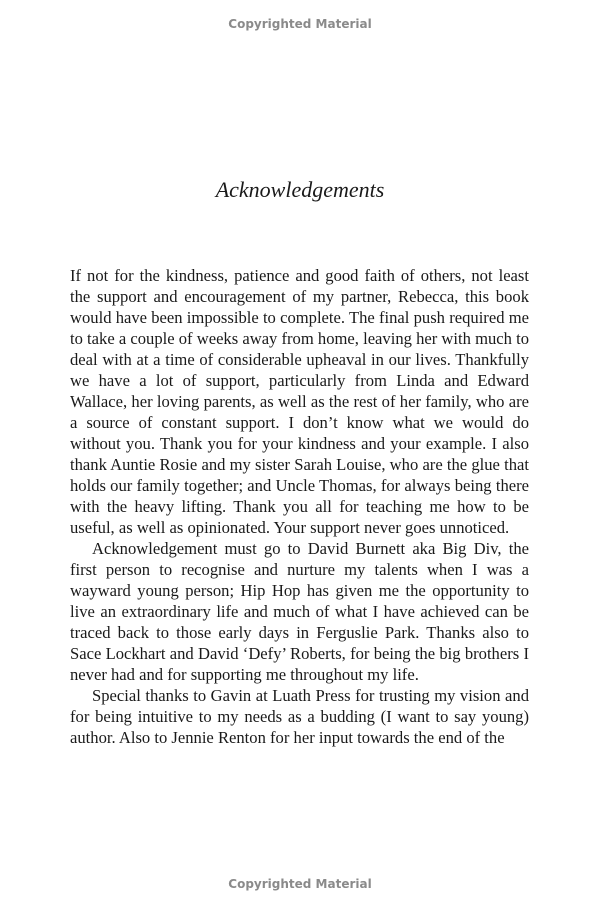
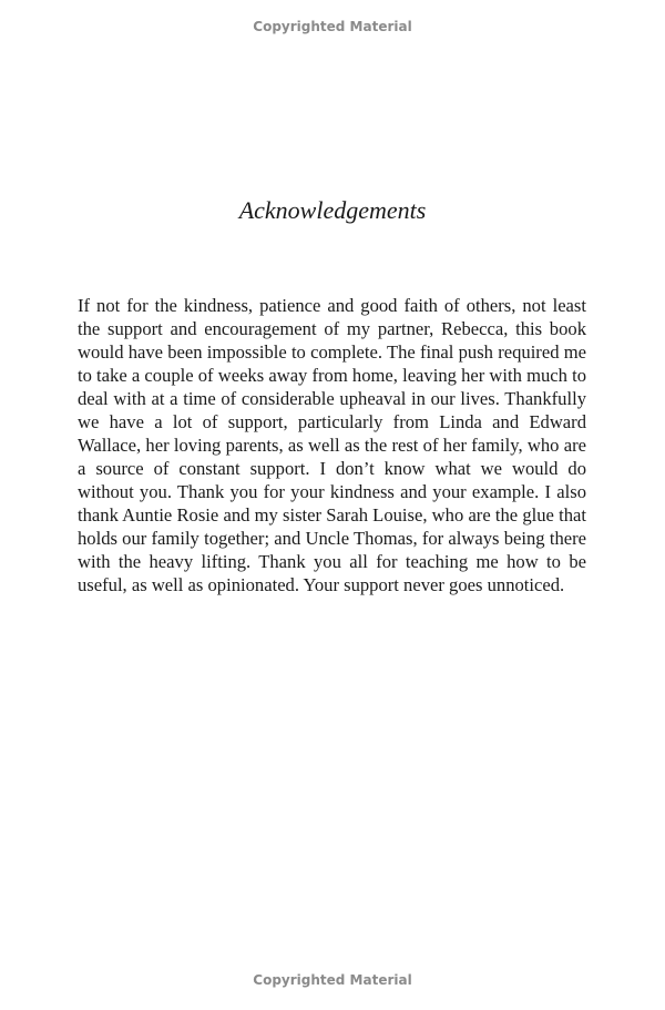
  Copyrighted Material
  Acknowledgements
  If not for the kindness, patience and good faith of others, not least the support and encouragement of my partner, Rebecca, this book would have been impossible to complete. The final push required me to take a couple of weeks away from home, leaving her with much to deal with at a time of considerable upheaval in our lives. Thankfully we have a lot of support, particularly from Linda and Edward Wallace, her loving parents, as well as the rest of her family, who are a source of constant support. I don’t know what we would do without you. Thank you for your kindness and your example. I also thank Auntie Rosie and my sister Sarah Louise, who are the glue that holds our family together; and Uncle Thomas, for always being there with the heavy lifting. Thank you all for teaching me how to be useful, as well as opinionated. Your support never goes unnoticed.
- Acknowledgement must go to David Burnett aka Big Div, the first person to recognise and nurture my talents when I was a wayward young person; Hip Hop has given me the opportunity to live an extraordinary life and much of what I have achieved can be traced back to those early days in Ferguslie Park. Thanks also to Sace Lockhart and David ‘Defy’ Roberts, for being the big brothers I never had and for supporting me throughout my life.
- Special thanks to Gavin at Luath Press for trusting my vision and for being intuitive to my needs as a budding (I want to say young) author. Also to Jennie Renton for her input towards the end of the
  Copyrighted Material
